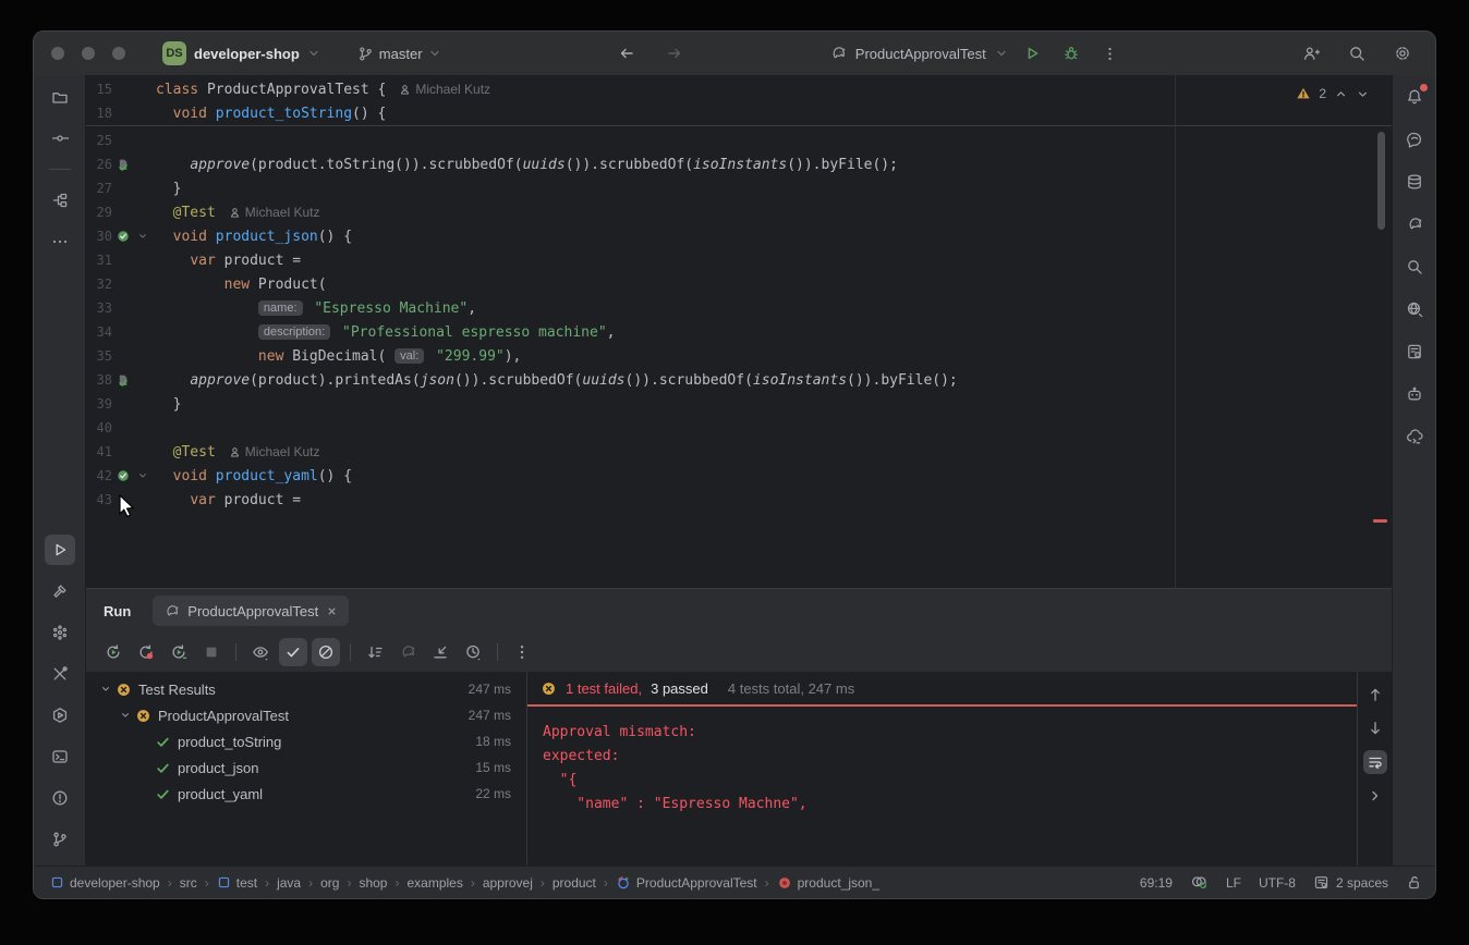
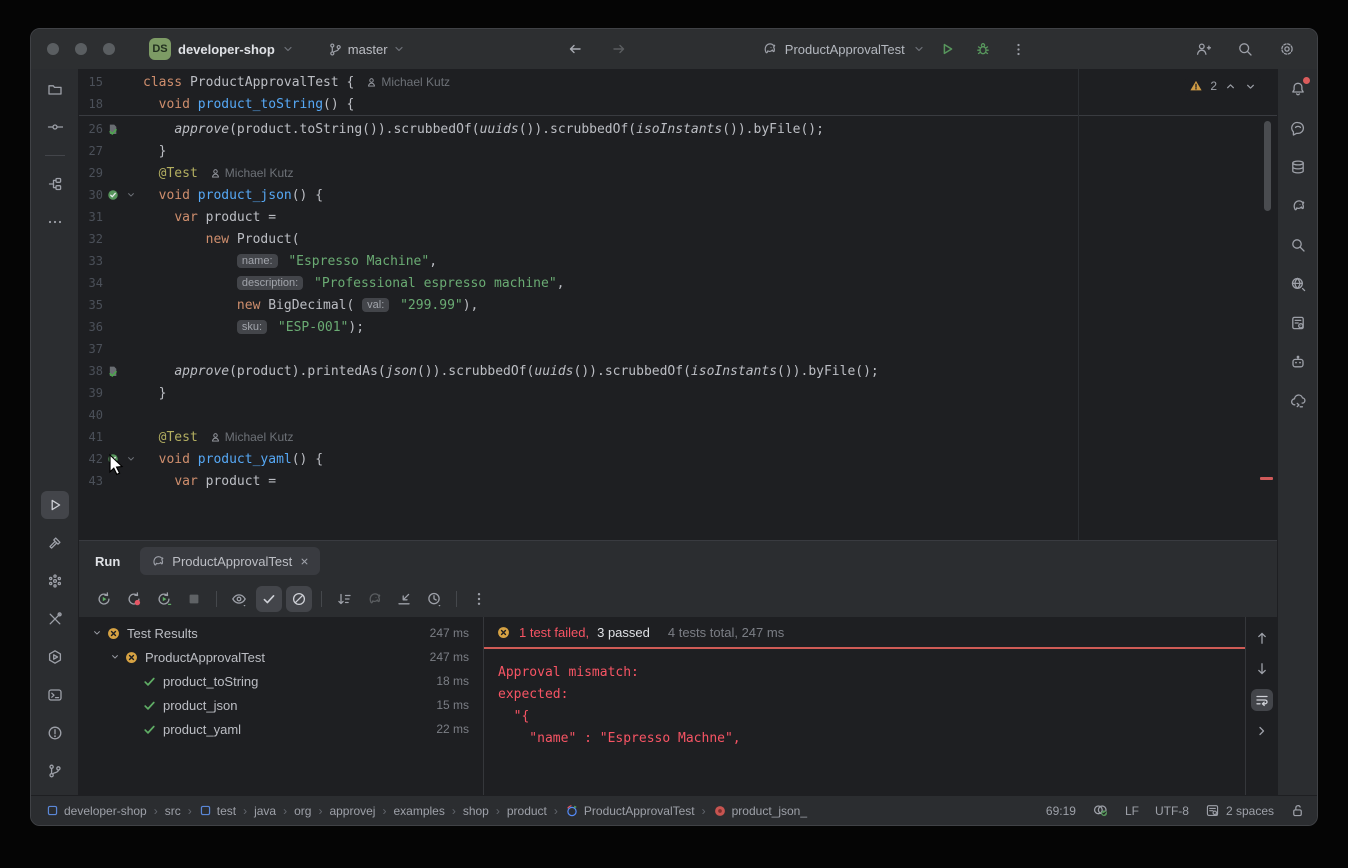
  DS
  developer-shop
  master
  ProductApprovalTest
  15
  class
  ProductApprovalTest {
  Michael Kutz
  18
  void
  product_toString
  () {
- 25
  26
  approve
  (product.toString()).scrubbedOf(
  uuids
  ()).scrubbedOf(
  isoInstants
  ()).byFile();
  27
  }
  29
  @Test
  Michael Kutz
  30
  void
  product_json
  () {
  31
  var
  product =
  32
  new
  Product(
  33
  name:
  "Espresso Machine"
  ,
  34
  description:
  "Professional espresso machine"
  ,
  35
  new
  BigDecimal(
  val:
  "299.99"
  ),
+ 36
+ sku:
+ "ESP-001"
+ );
+ 37
  38
  approve
  (product).printedAs(
  json
  ()).scrubbedOf(
  uuids
  ()).scrubbedOf(
  isoInstants
  ()).byFile();
  39
  }
  40
  41
  @Test
  Michael Kutz
  42
  void
  product_yaml
  () {
  43
  var
  product =
  2
  Run
  ProductApprovalTest
  Test Results
  247 ms
  ProductApprovalTest
  247 ms
  product_toString
  18 ms
  product_json
  15 ms
  product_yaml
  22 ms
  1 test failed,
  3 passed
  4 tests total, 247 ms
  Approval mismatch:
  expected:
  "{
  "name" : "Espresso Machne",
  developer-shop
  ›
  src
  ›
  test
  ›
  java
  ›
  org
  ›
- shop
+ approvej
  ›
  examples
  ›
- approvej
+ shop
  ›
  product
  ›
  ProductApprovalTest
  ›
  product_json_
  69:19
  LF
  UTF-8
  2 spaces
